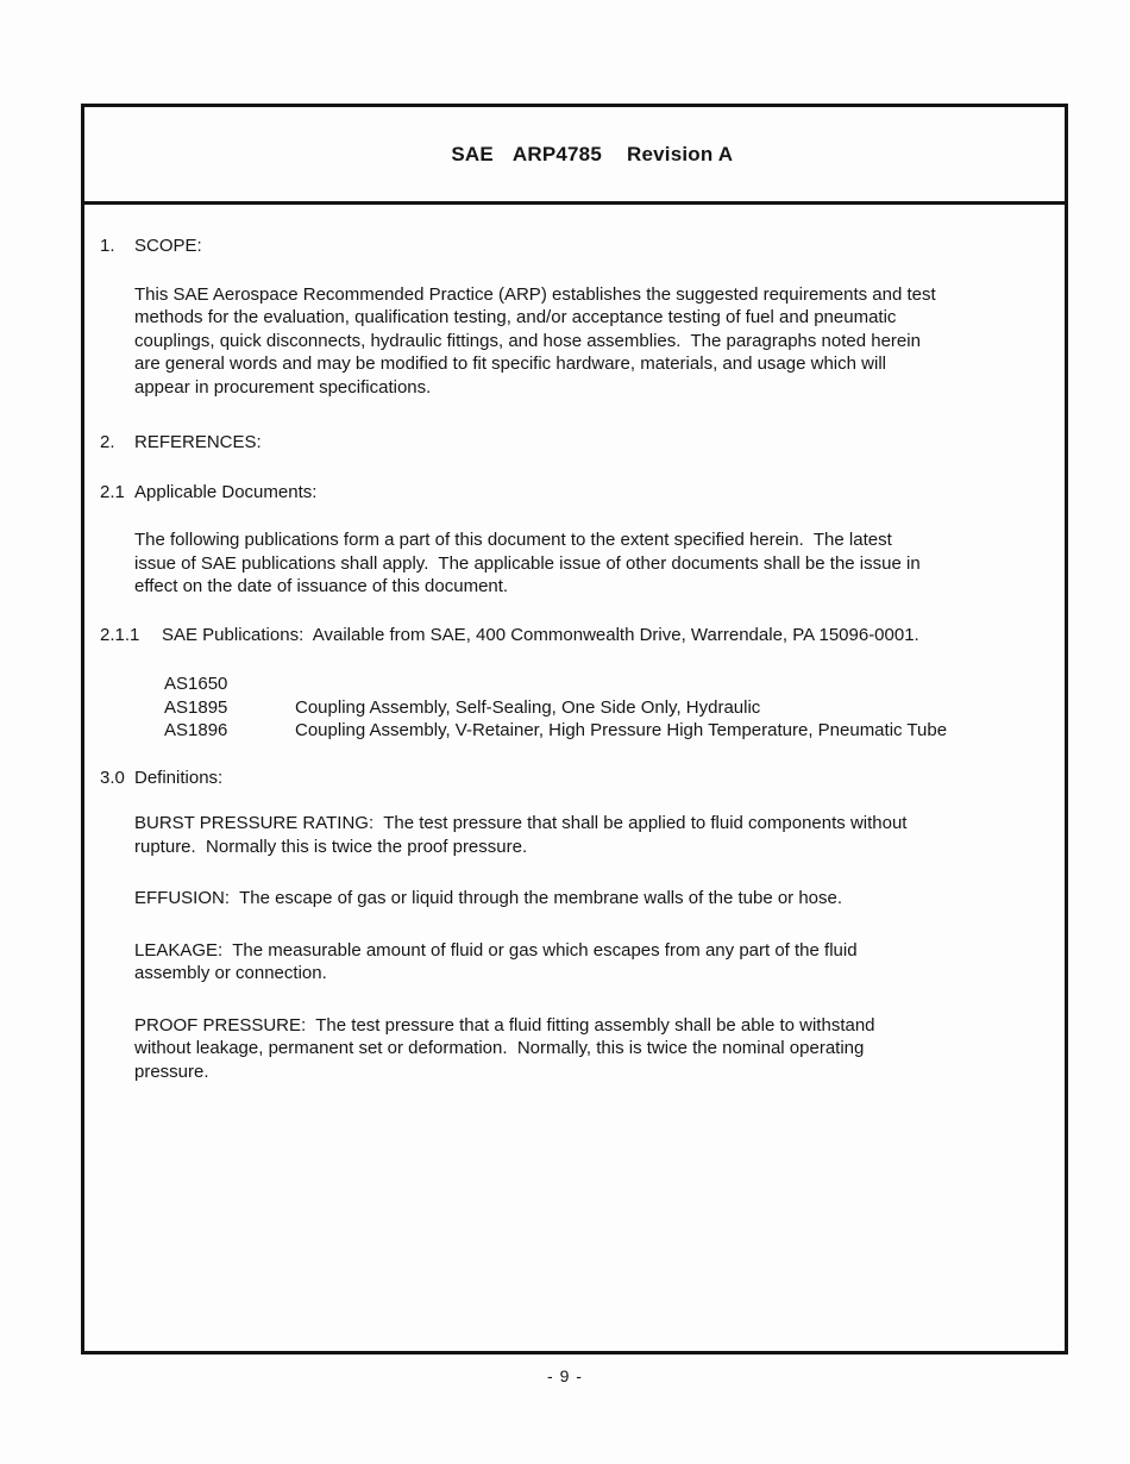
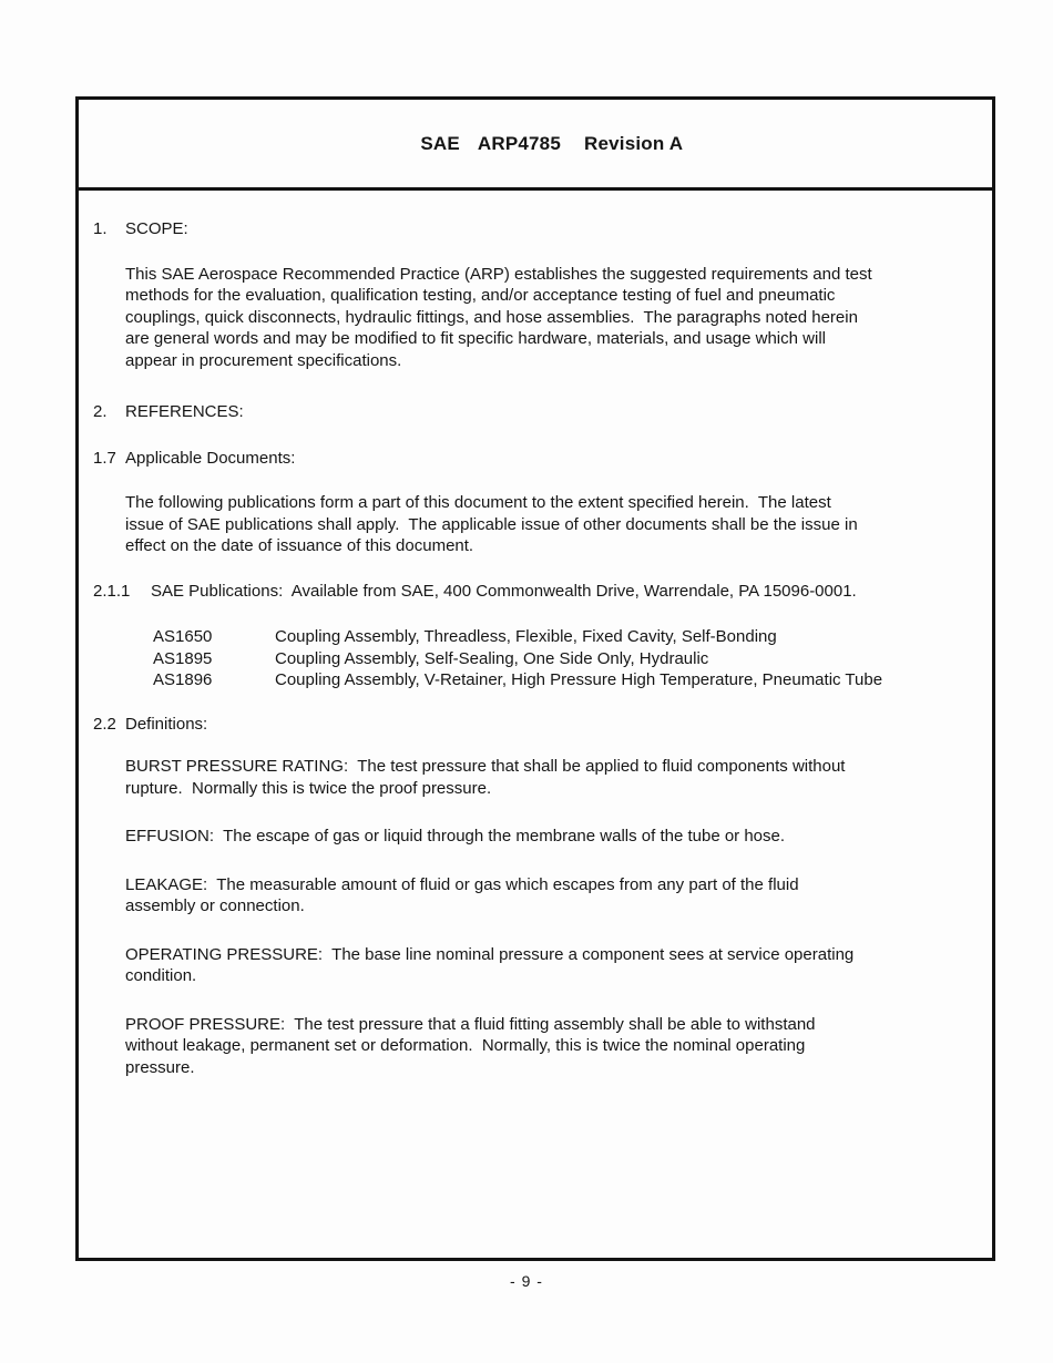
  SAE ARP4785 Revision A
  1.
  SCOPE:
  This SAE Aerospace Recommended Practice (ARP) establishes the suggested requirements and test
  methods for the evaluation, qualification testing, and/or acceptance testing of fuel and pneumatic
  couplings, quick disconnects, hydraulic fittings, and hose assemblies. The paragraphs noted herein
  are general words and may be modified to fit specific hardware, materials, and usage which will
  appear in procurement specifications.
  2.
  REFERENCES:
- 2.1
+ 1.7
  Applicable Documents:
  The following publications form a part of this document to the extent specified herein. The latest
  issue of SAE publications shall apply. The applicable issue of other documents shall be the issue in
  effect on the date of issuance of this document.
  2.1.1
  SAE Publications: Available from SAE, 400 Commonwealth Drive, Warrendale, PA 15096-0001.
  AS1650
+ Coupling Assembly, Threadless, Flexible, Fixed Cavity, Self-Bonding
  AS1895
  Coupling Assembly, Self-Sealing, One Side Only, Hydraulic
  AS1896
  Coupling Assembly, V-Retainer, High Pressure High Temperature, Pneumatic Tube
- 3.0
+ 2.2
  Definitions:
  BURST PRESSURE RATING: The test pressure that shall be applied to fluid components without
  rupture. Normally this is twice the proof pressure.
  EFFUSION: The escape of gas or liquid through the membrane walls of the tube or hose.
  LEAKAGE: The measurable amount of fluid or gas which escapes from any part of the fluid
  assembly or connection.
+ OPERATING PRESSURE: The base line nominal pressure a component sees at service operating
+ condition.
  PROOF PRESSURE: The test pressure that a fluid fitting assembly shall be able to withstand
  without leakage, permanent set or deformation. Normally, this is twice the nominal operating
  pressure.
  - 9 -
